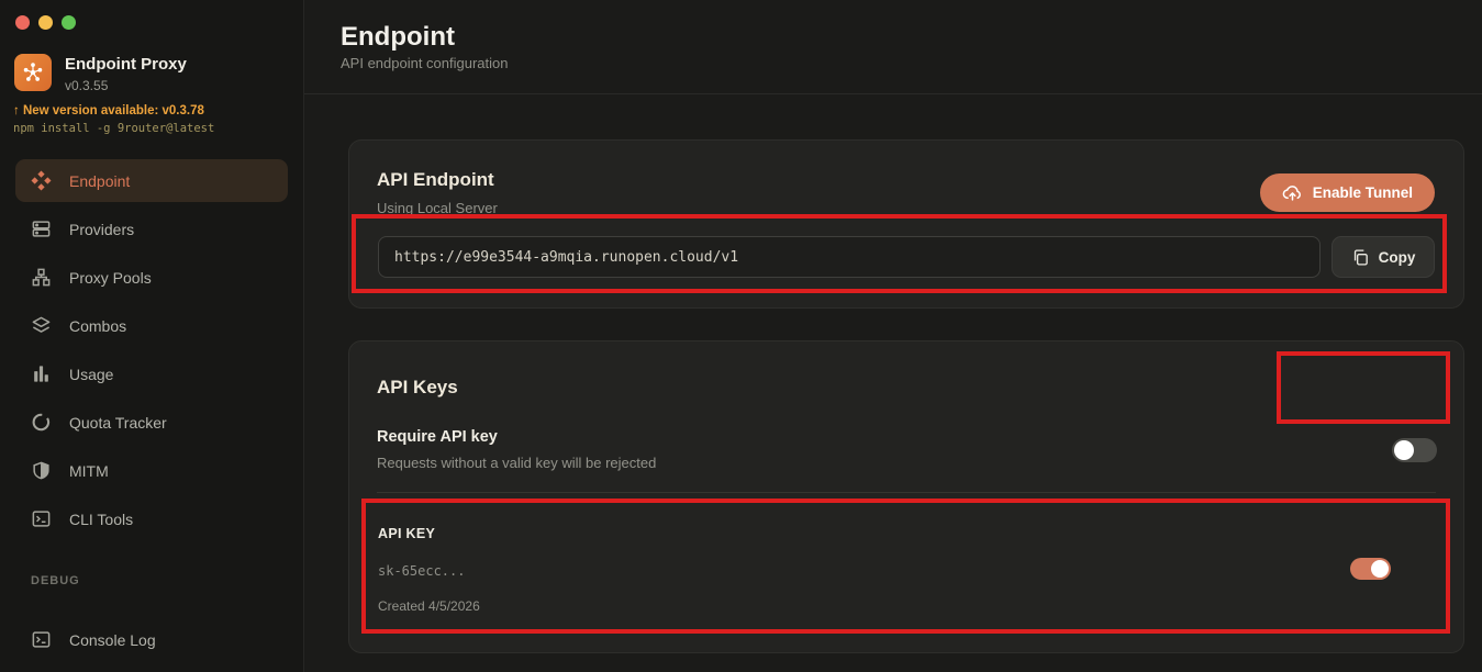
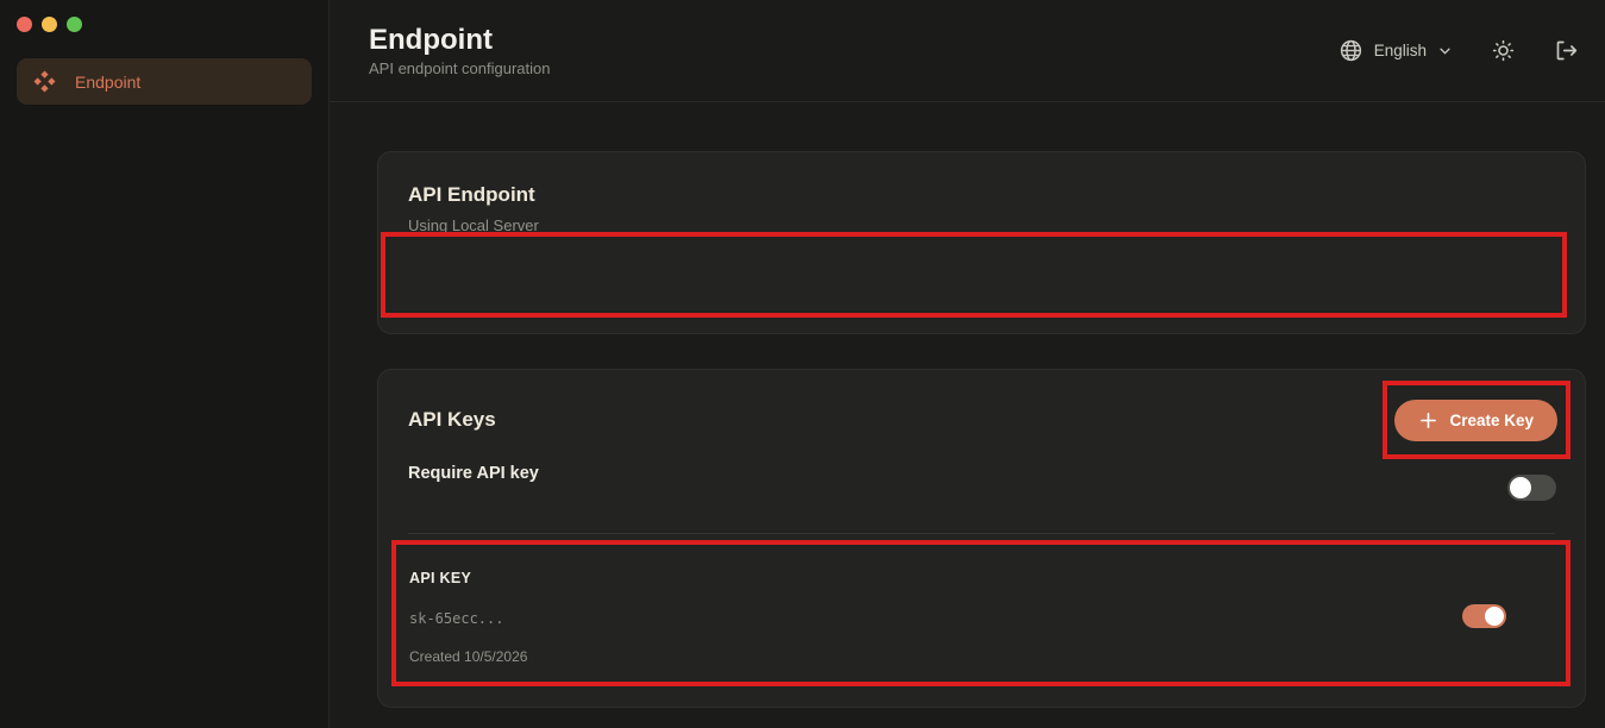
- Endpoint Proxy
- v0.3.55
- ↑ New version available: v0.3.78
- npm install -g 9router@latest
  Endpoint
- Providers
- Proxy Pools
- Combos
- Usage
- Quota Tracker
- MITM
- CLI Tools
- DEBUG
- Console Log
  Endpoint
  API endpoint configuration
+ English
  API Endpoint
  Using Local Server
- Enable Tunnel
- https://e99e3544-a9mqia.runopen.cloud/v1
- Copy
  API Keys
+ Create Key
  Require API key
- Requests without a valid key will be rejected
  API KEY
  sk-65ecc...
- Created 4/5/2026
+ Created 10/5/2026
